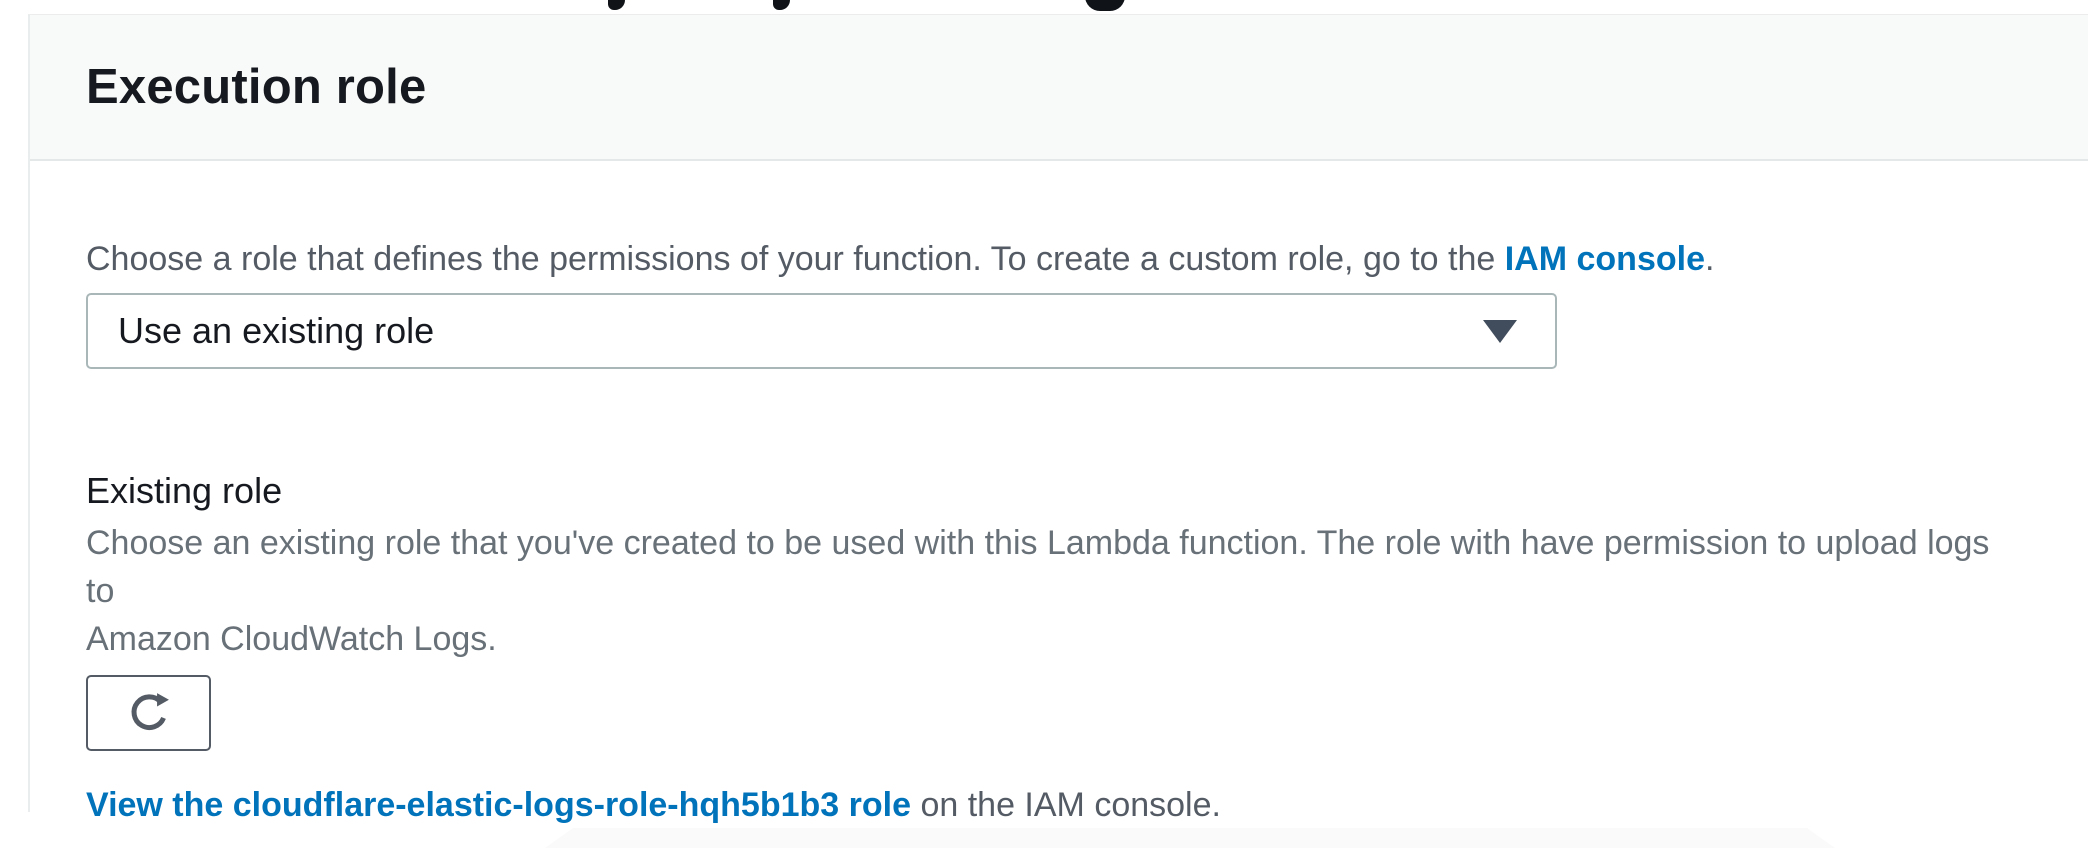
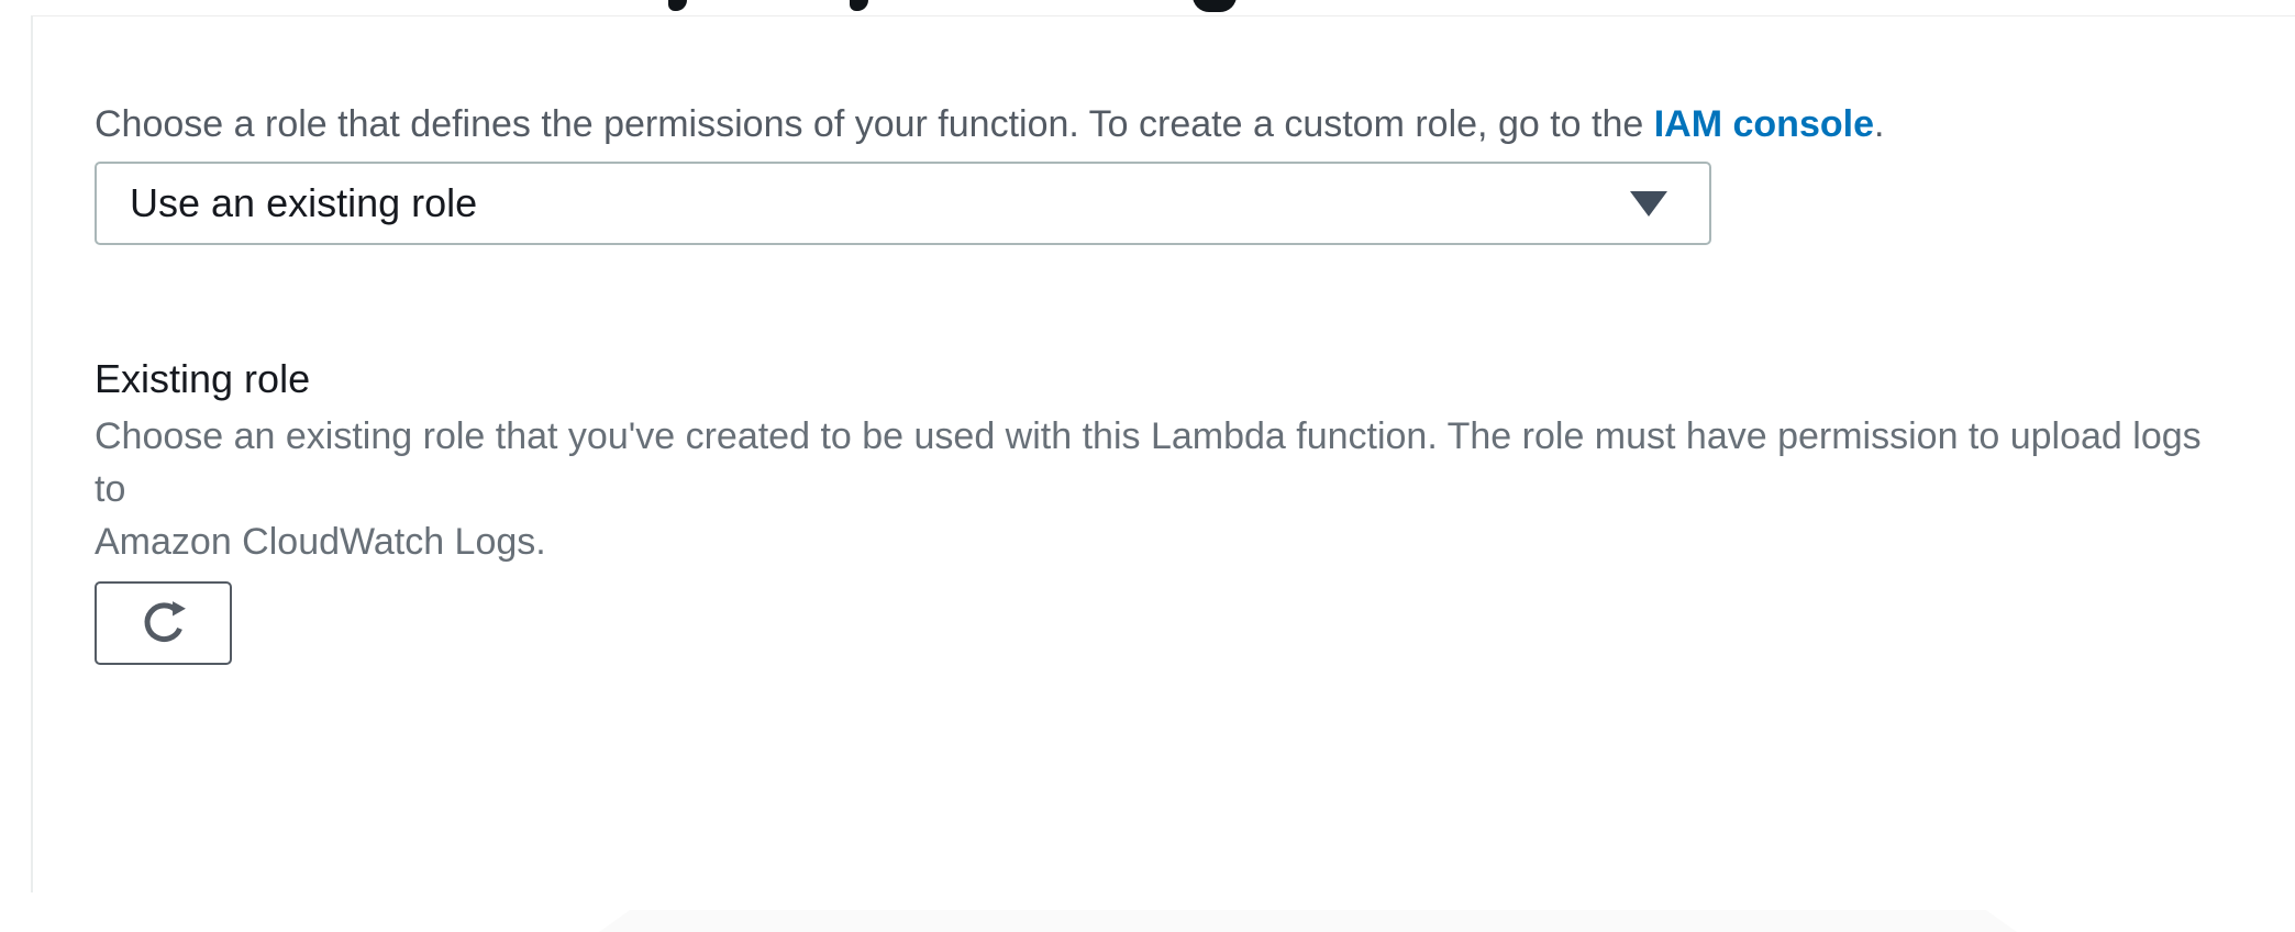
- Execution role
  Choose a role that defines the permissions of your function. To create a custom role, go to the IAM console.
  Use an existing role
  Existing role
- Choose an existing role that you've created to be used with this Lambda function. The role with have permission to upload logs to
+ Choose an existing role that you've created to be used with this Lambda function. The role must have permission to upload logs to
  Amazon CloudWatch Logs.
- View the cloudflare-elastic-logs-role-hqh5b1b3 role on the IAM console.
